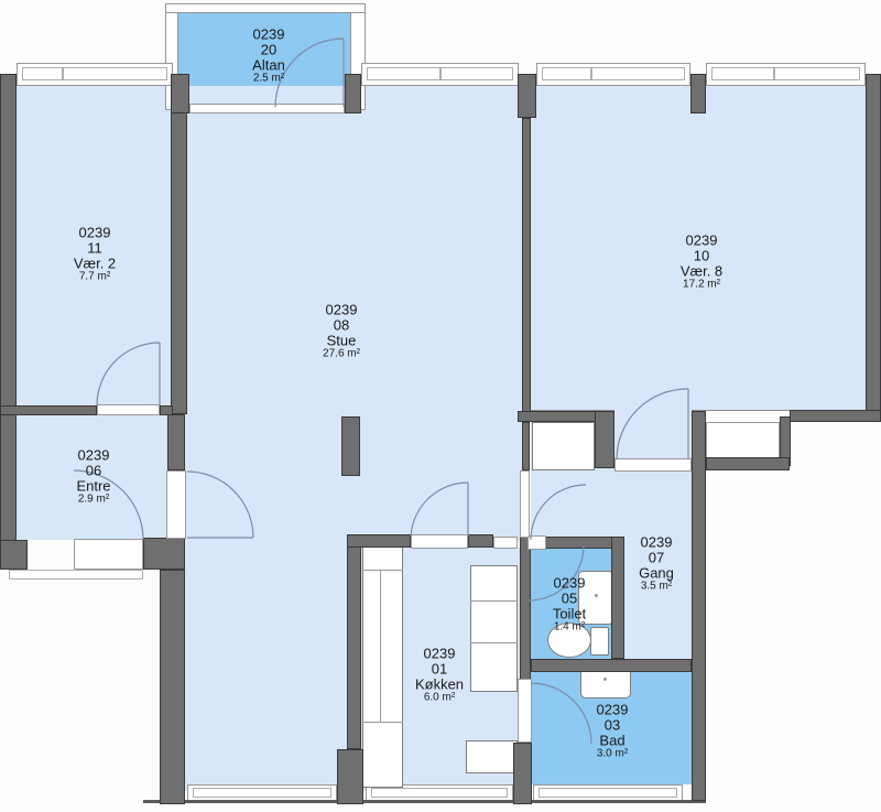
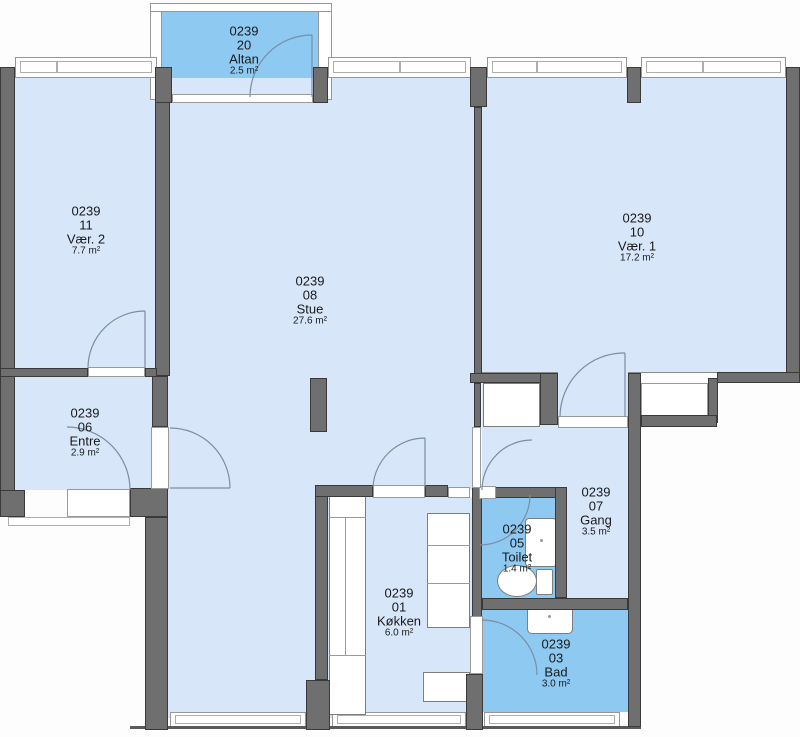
  0239
  20
  Altan
  2.5 m²
  0239
  11
  Vær. 2
  7.7 m²
  0239
  08
  Stue
  27.6 m²
  0239
  10
- Vær. 8
+ Vær. 1
  17.2 m²
  0239
  06
  Entre
  2.9 m²
  0239
  07
  Gang
  3.5 m²
  0239
  05
  Toilet
  1.4 m²
  0239
  01
  Køkken
  6.0 m²
  0239
  03
  Bad
  3.0 m²
